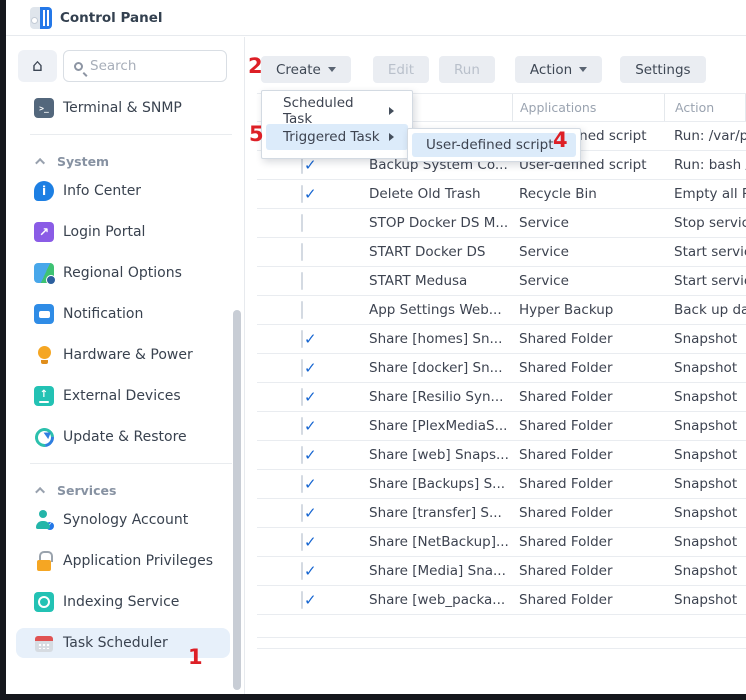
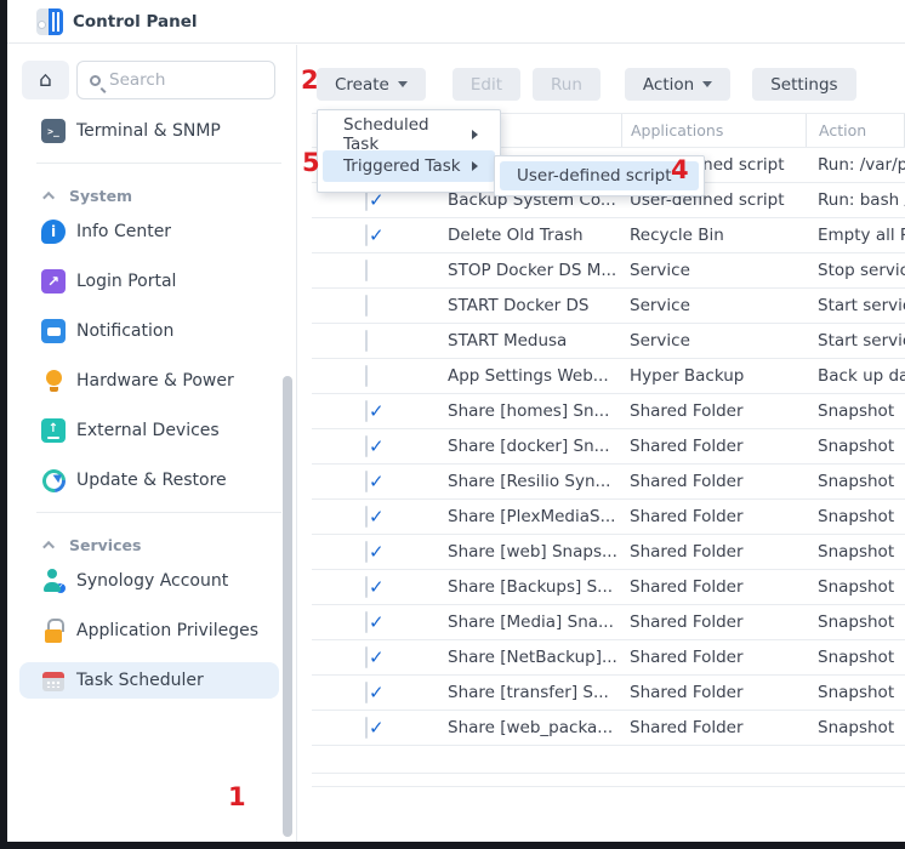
  Control Panel
  ⌂
  Search
  >_
  Terminal & SNMP
  System
  i
  Info Center
  ↗
  Login Portal
- Regional Options
  Notification
  Hardware & Power
  ↑
  External Devices
  Update & Restore
  Services
  Synology Account
  Application Privileges
- Indexing Service
  Task Scheduler
  Create
  Edit
  Run
  Action
  Settings
  Applications
  Action
  Run: /var/p
  Backup System Co...
  User-defined script
  Run: bash
  Delete Old Trash
  Recycle Bin
  Empty all
  STOP Docker DS M...
  Service
  Stop servic
  START Docker DS
  Service
  Start servi
  START Medusa
  Service
  Start servi
  App Settings Web...
  Hyper Backup
  Back up da
  Share [homes] Sn...
  Shared Folder
  Snapshot
  Share [docker] Sn...
  Shared Folder
  Snapshot
  Share [Resilio Syn...
  Shared Folder
  Snapshot
  Share [PlexMediaS...
  Shared Folder
  Snapshot
  Share [web] Snaps...
  Shared Folder
  Snapshot
  Share [Backups] S...
  Shared Folder
  Snapshot
- Share [transfer] S...
+ Share [Media] Sna...
  Shared Folder
  Snapshot
  Share [NetBackup]...
  Shared Folder
  Snapshot
- Share [Media] Sna...
+ Share [transfer] S...
  Shared Folder
  Snapshot
  Share [web_packa...
  Shared Folder
  Snapshot
  Scheduled Task
  Triggered Task
  User-defined script
  1
  2
  5
  4
